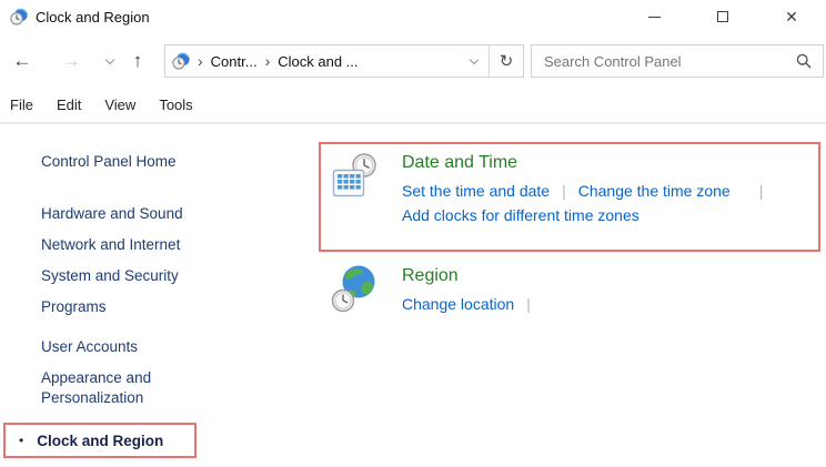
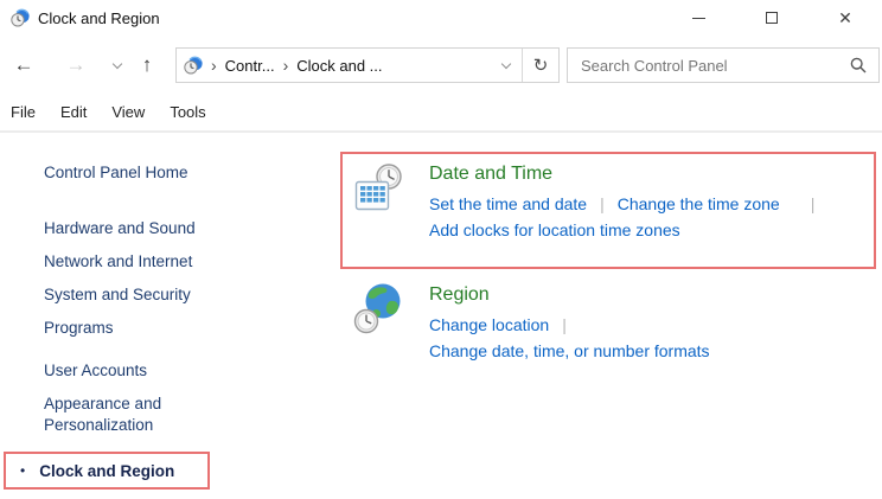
  Clock and Region
  ✕
  ←
  →
  ↑
  ›
  Contr...
  ›
  Clock and ...
  ↻
  Search Control Panel
  File
  Edit
  View
  Tools
  Control Panel Home
  Hardware and Sound
  Network and Internet
  System and Security
  Programs
  User Accounts
  Appearance and Personalization
  •
  Clock and Region
  Date and Time
  Set the time and date
  |
  Change the time zone
  |
- Add clocks for different time zones
+ Add clocks for location time zones
  Region
  Change location
  |
+ Change date, time, or number formats
